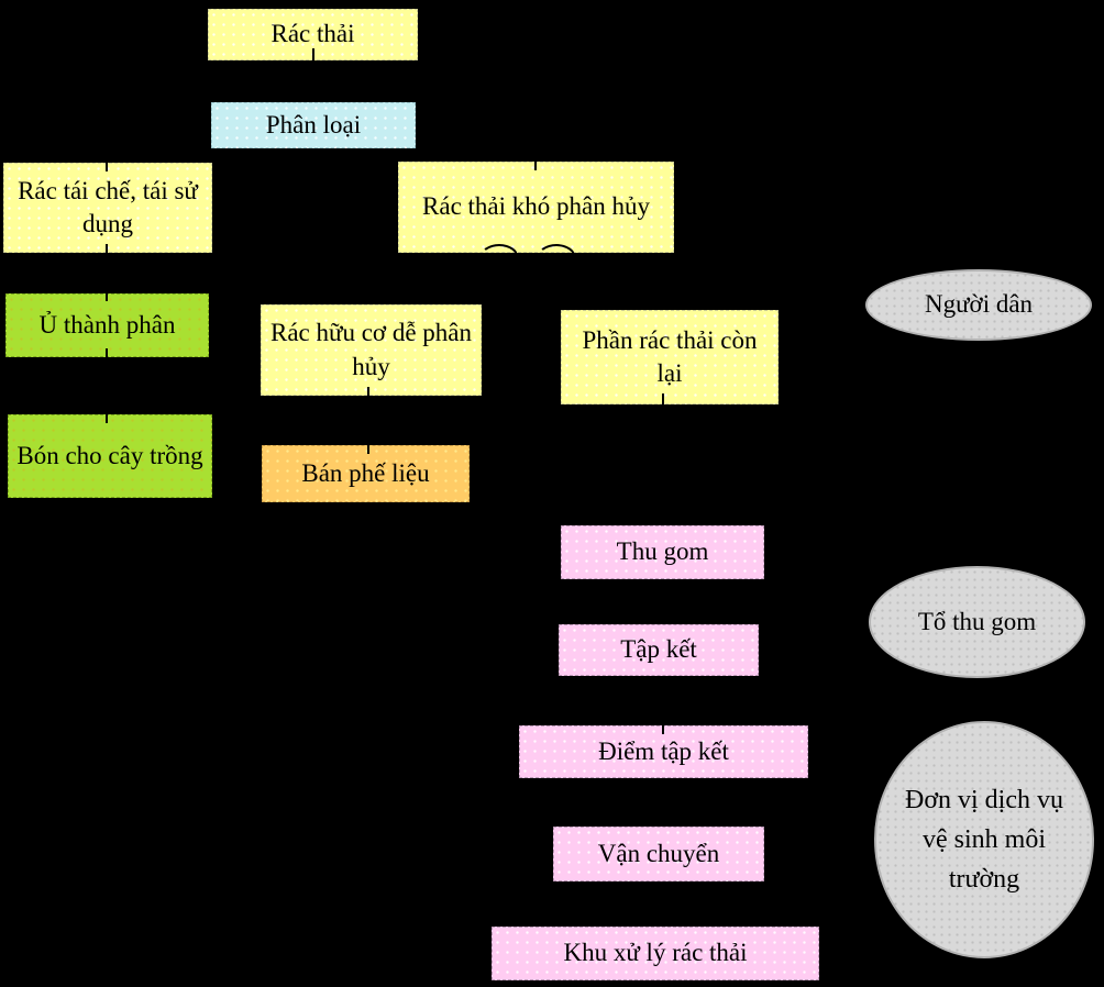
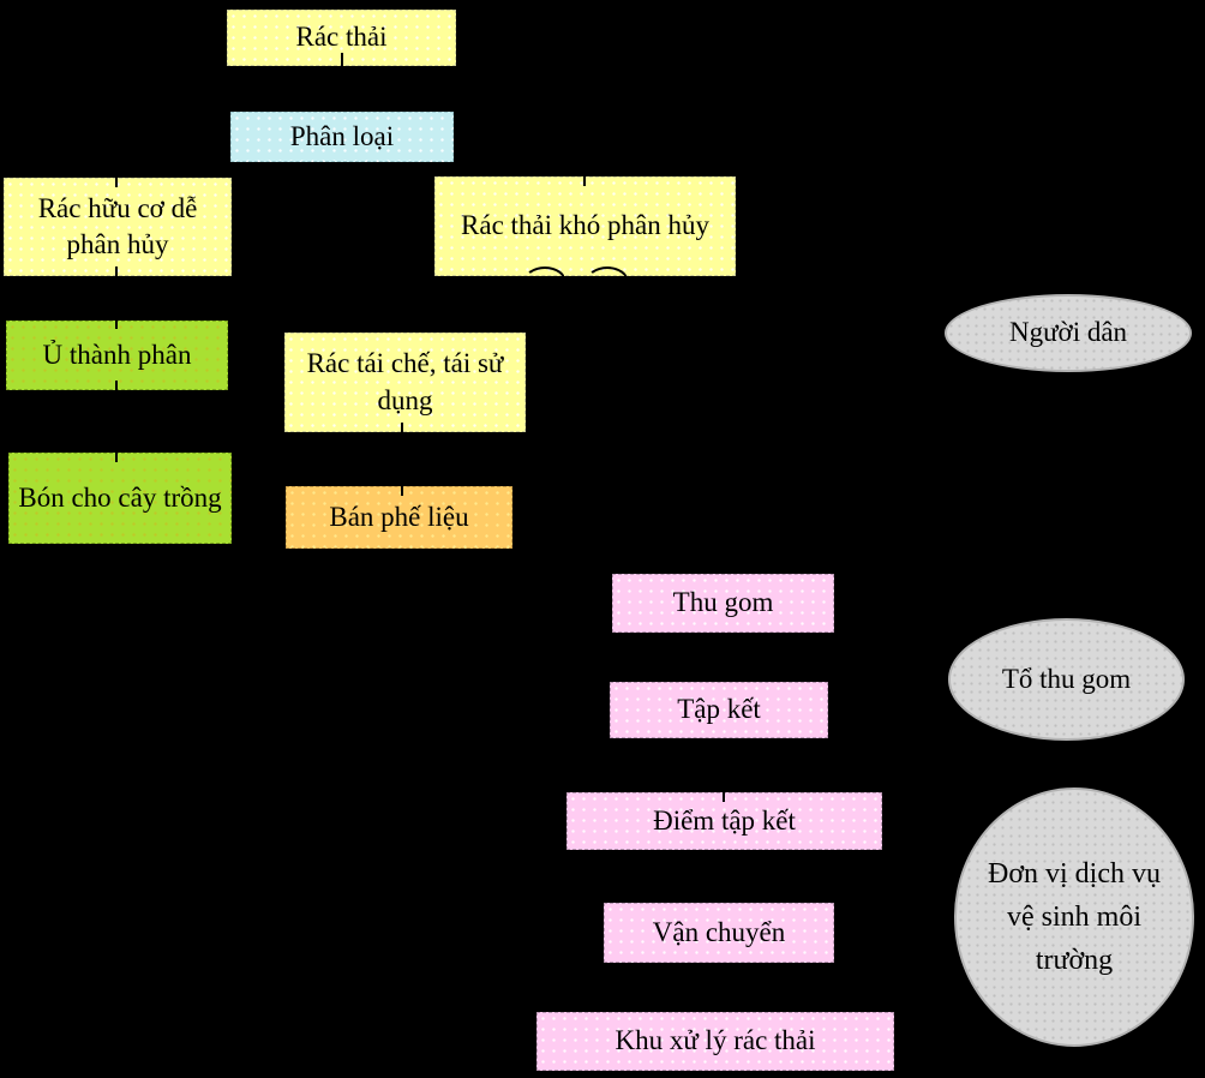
  Rác thải
  Phân loại
- Rác tái chế, tái sử dụng
+ Rác hữu cơ dễ phân hủy
  Rác thải khó phân hủy
  Ủ thành phân
- Rác hữu cơ dễ phân hủy
+ Rác tái chế, tái sử dụng
- Phần rác thải còn lại
  Người dân
  Bón cho cây trồng
  Bán phế liệu
  Thu gom
  Tập kết
  Tổ thu gom
  Điểm tập kết
  Vận chuyển
  Khu xử lý rác thải
  Đơn vị dịch vụ vệ sinh môi trường
